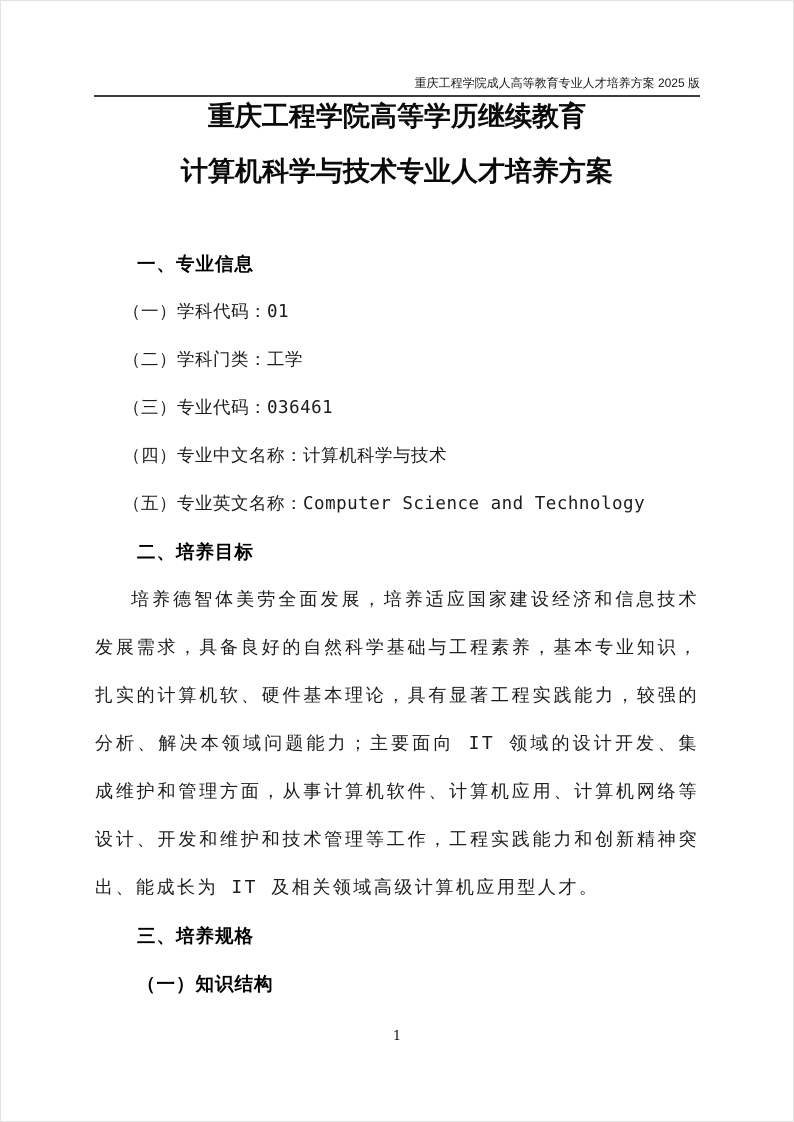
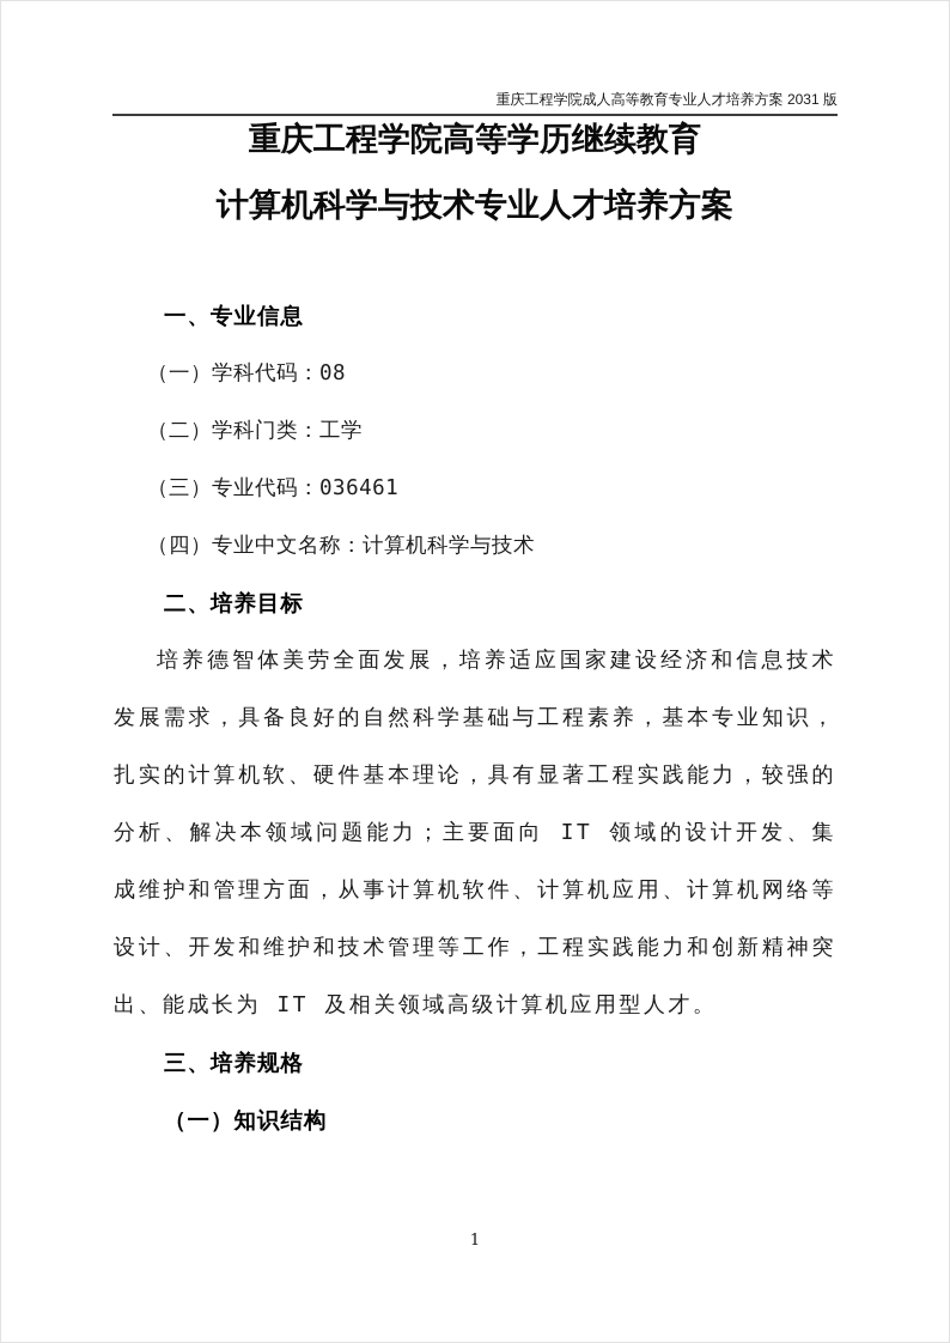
- 重庆工程学院成人高等教育专业人才培养方案 2025 版
+ 重庆工程学院成人高等教育专业人才培养方案 2031 版
  重庆工程学院高等学历继续教育
  计算机科学与技术专业人才培养方案
  一、专业信息
- （一）学科代码：01
+ （一）学科代码：08
  （二）学科门类：工学
  （三）专业代码：036461
  （四）专业中文名称：计算机科学与技术
- （五）专业英文名称：Computer Science and Technology
  二、培养目标
  培养德智体美劳全面发展，培养适应国家建设经济和信息技术发展需求，具备良好的自然科学基础与工程素养，基本专业知识，扎实的计算机软、硬件基本理论，具有显著工程实践能力，较强的分析、解决本领域问题能力；主要面向 IT 领域的设计开发、集成维护和管理方面，从事计算机软件、计算机应用、计算机网络等设计、开发和维护和技术管理等工作，工程实践能力和创新精神突出、能成长为 IT 及相关领域高级计算机应用型人才。
  三、培养规格
  （一）知识结构
  1
